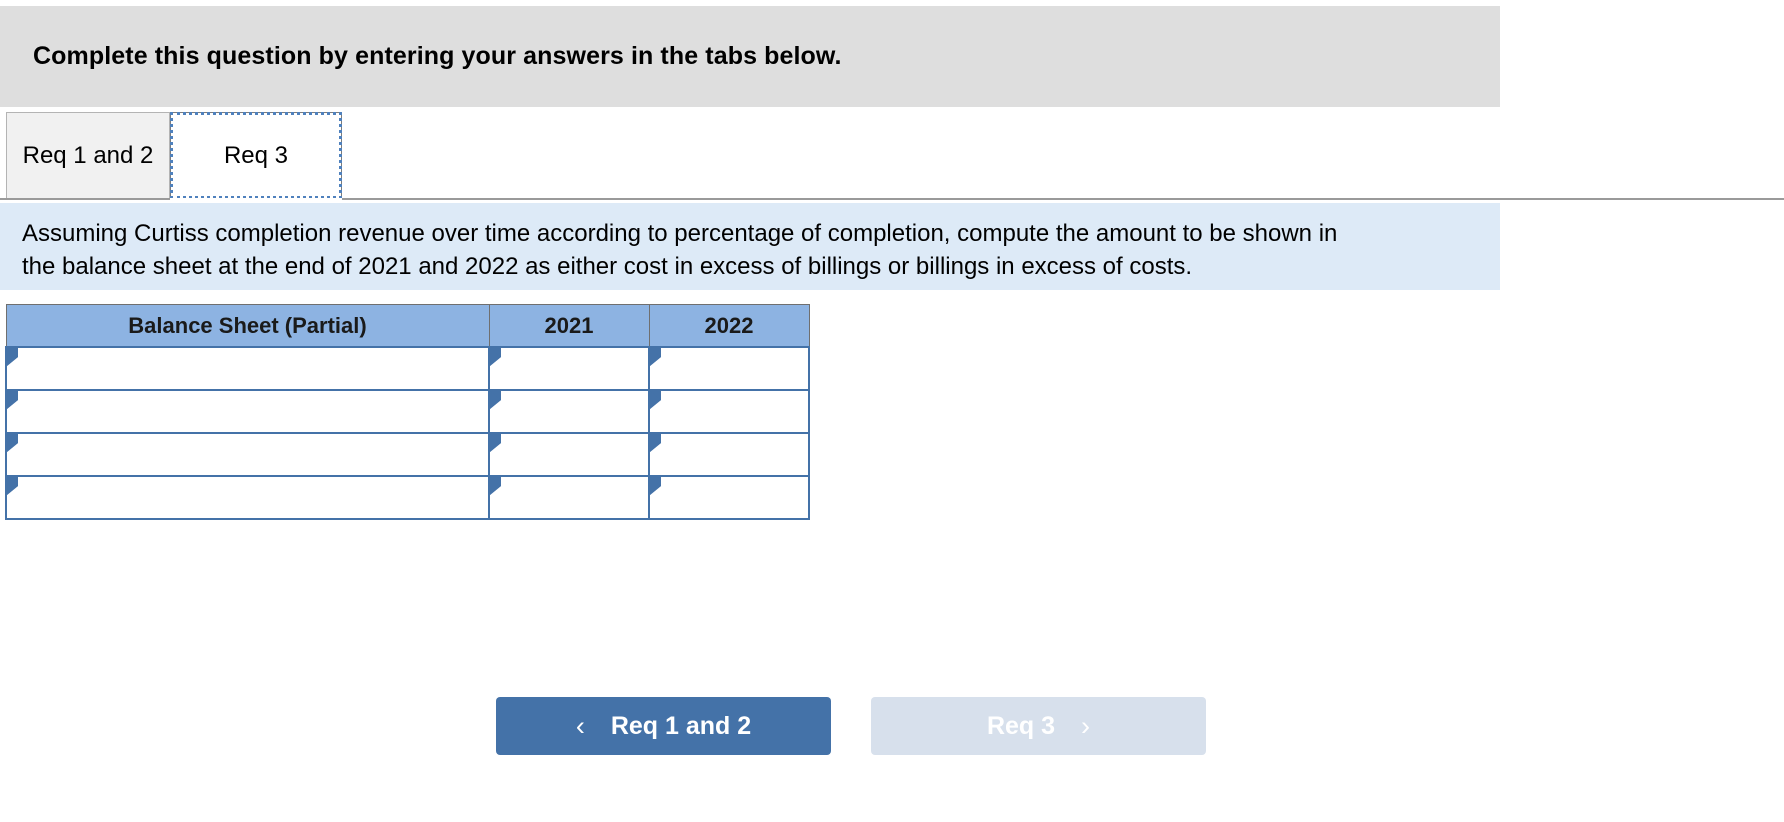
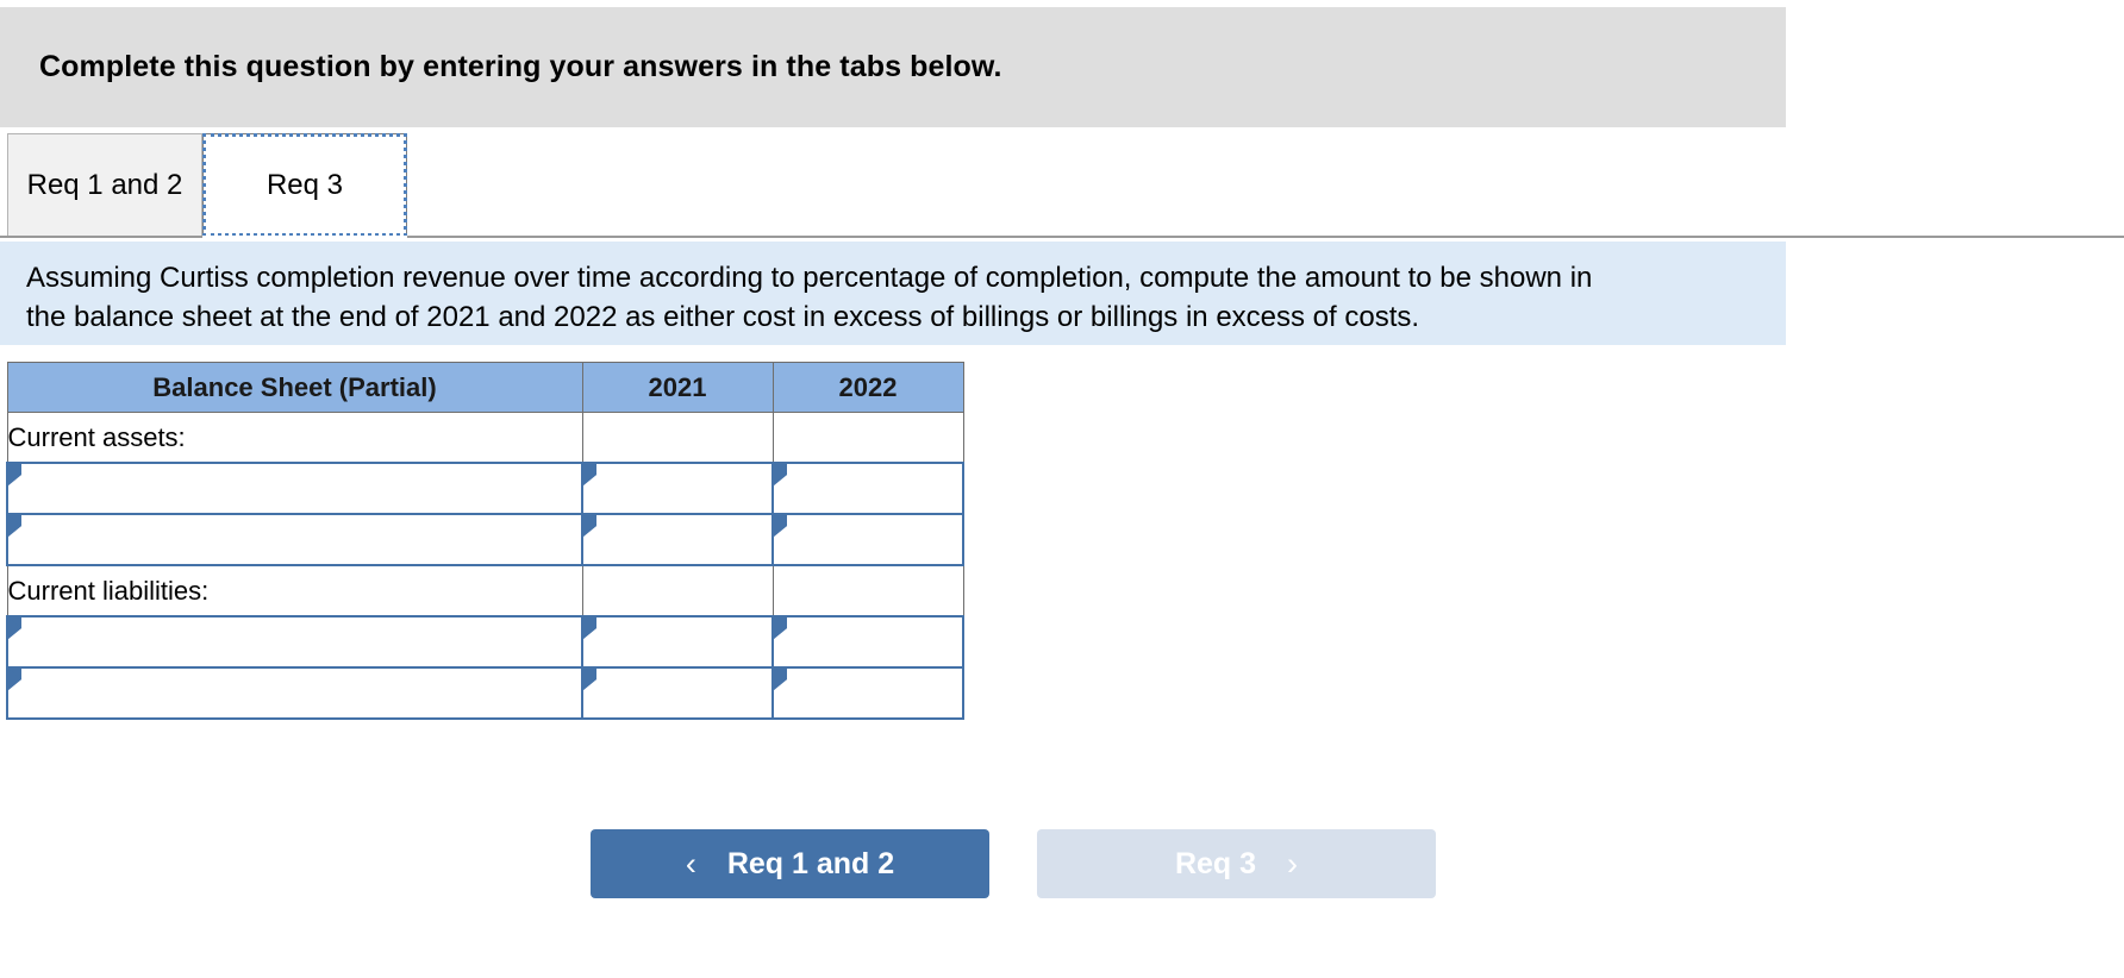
  Complete this question by entering your answers in the tabs below.
  Req 1 and 2
  Req 3
  Assuming Curtiss completion revenue over time according to percentage of completion, compute the amount to be shown in
  the balance sheet at the end of 2021 and 2022 as either cost in excess of billings or billings in excess of costs.
  Balance Sheet (Partial)	2021	2022
+ Current assets:
+ Current liabilities:
  ‹
  Req 1 and 2
  Req 3
  ›
